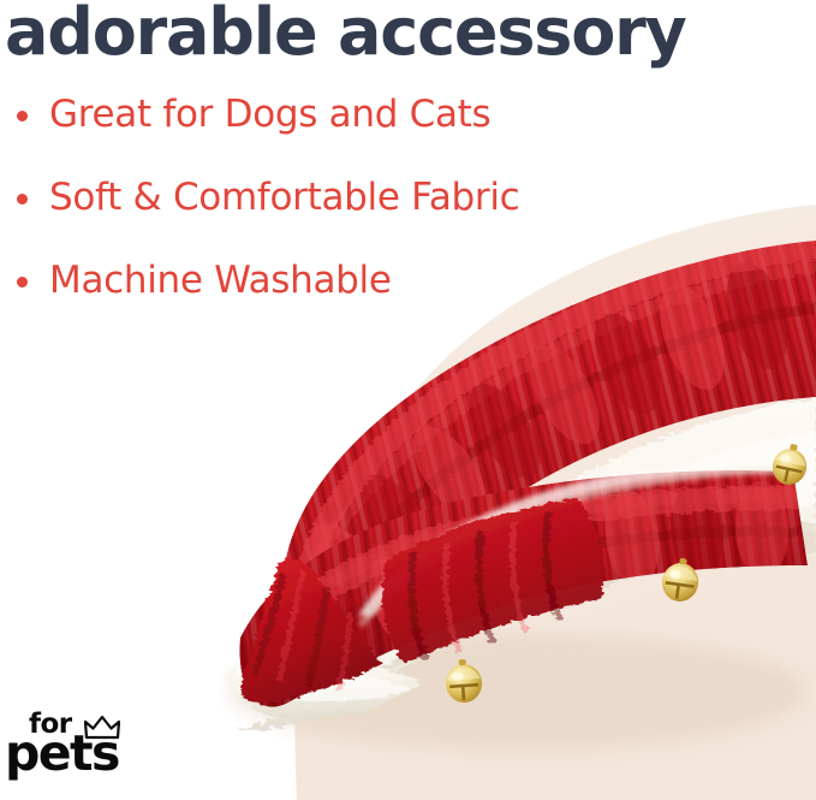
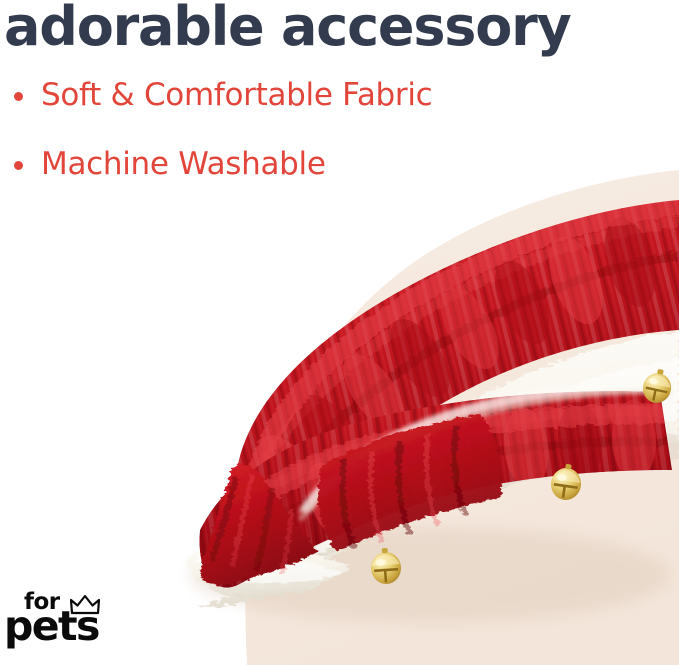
  adorable accessory
- Great for Dogs and Cats
  Soft & Comfortable Fabric
  Machine Washable
  for
  pets
